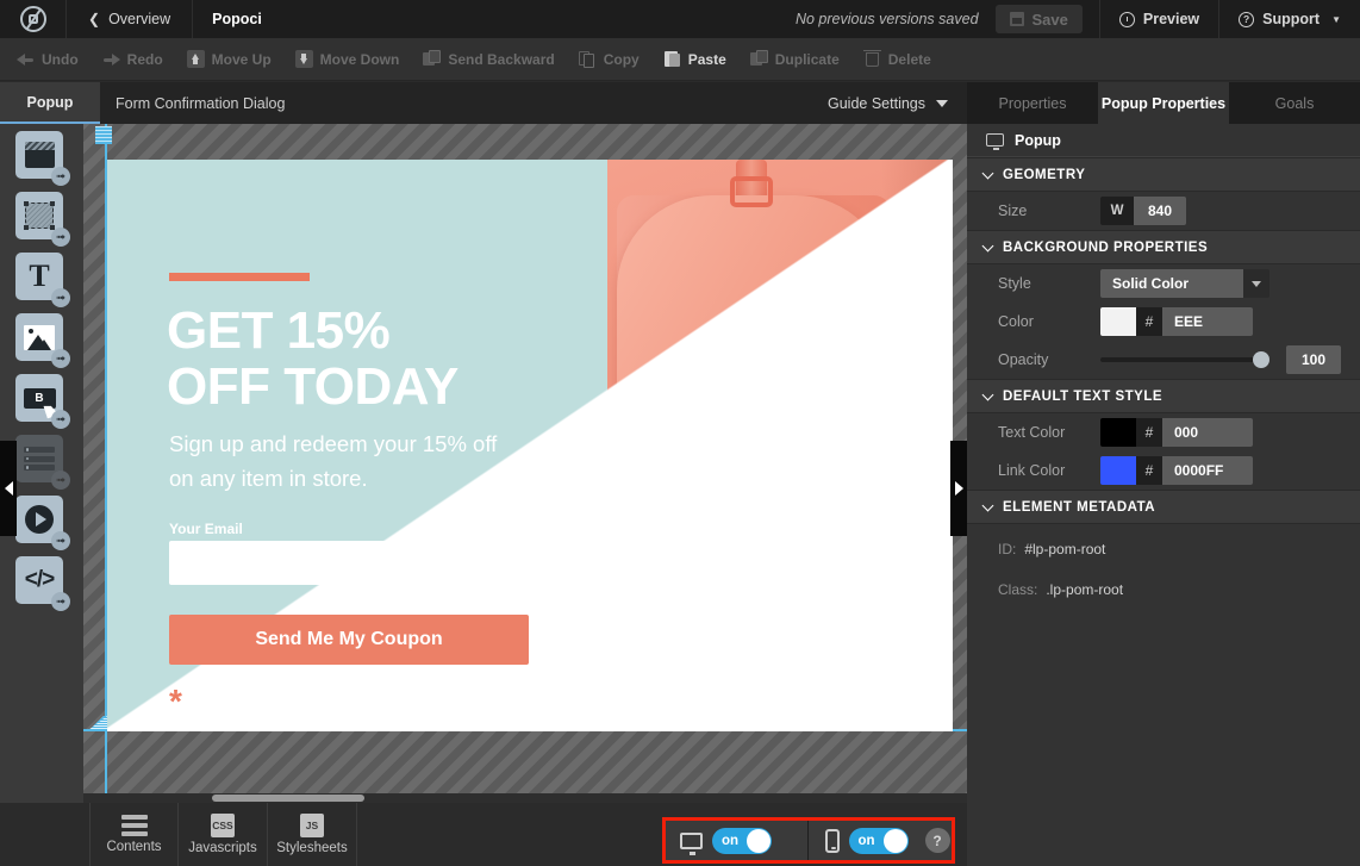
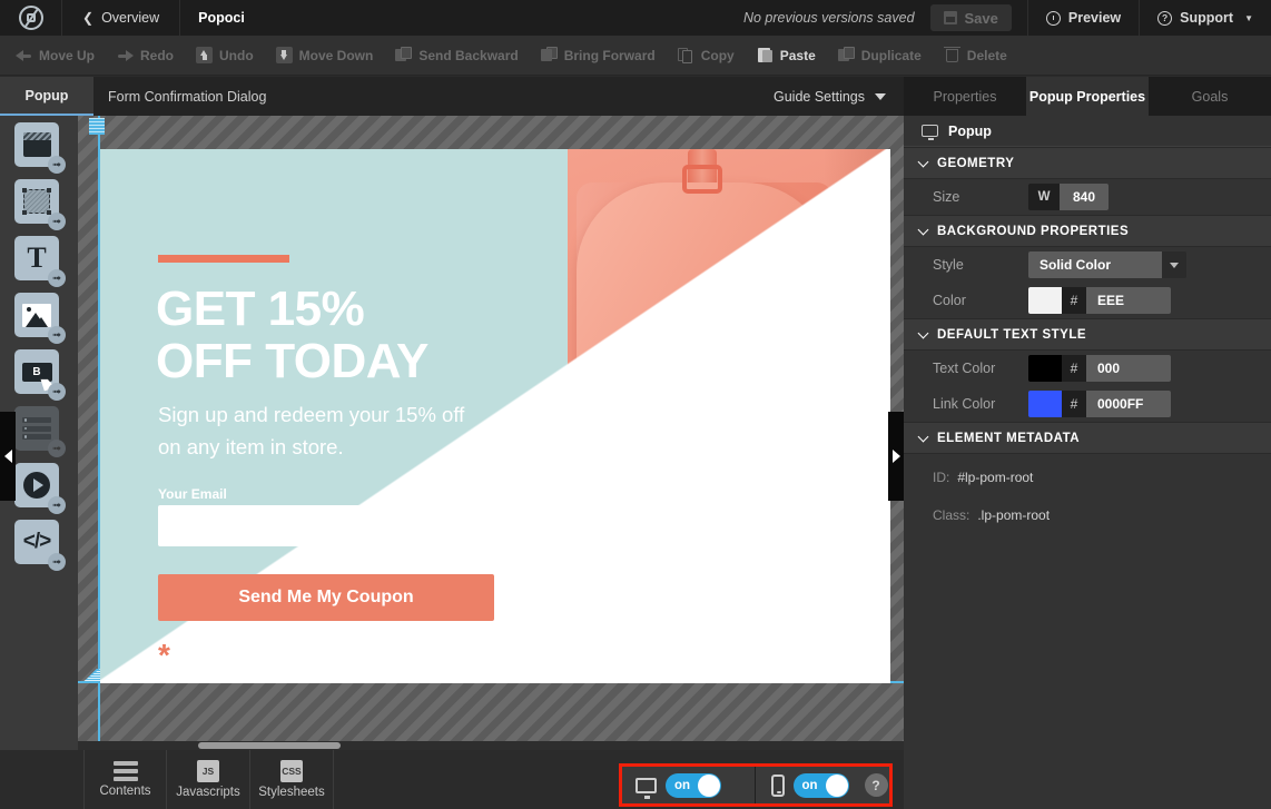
  ❮
  Overview
  Popoci
  No previous versions saved
  Save
  Preview
  ?
  Support
  ▼
- Undo
+ Move Up
  Redo
- Move Up
+ Undo
  Move Down
  Send Backward
+ Bring Forward
  Copy
  Paste
  Duplicate
  Delete
  Popup
  Form Confirmation Dialog
  Guide Settings
  ➟
  ➟
  T
  ➟
  ➟
  B
  ➟
  ➟
  ➟
  </>
  ➟
  GET 15%
  OFF TODAY
  Sign up and redeem your 15% off
  on any item in store.
  Your Email
  Send Me My Coupon
  *
  Properties
  Popup Properties
  Goals
  Popup
  GEOMETRY
  Size
  W
  840
  BACKGROUND PROPERTIES
  Style
  Solid Color
  Color
  #
  EEE
- Opacity
- 100
  DEFAULT TEXT STYLE
  Text Color
  #
  000
  Link Color
  #
  0000FF
  ELEMENT METADATA
  ID:
  #lp-pom-root
  Class:
  .lp-pom-root
  Contents
- CSS
+ JS
  Javascripts
- JS
+ CSS
  Stylesheets
  on
  on
  ?
